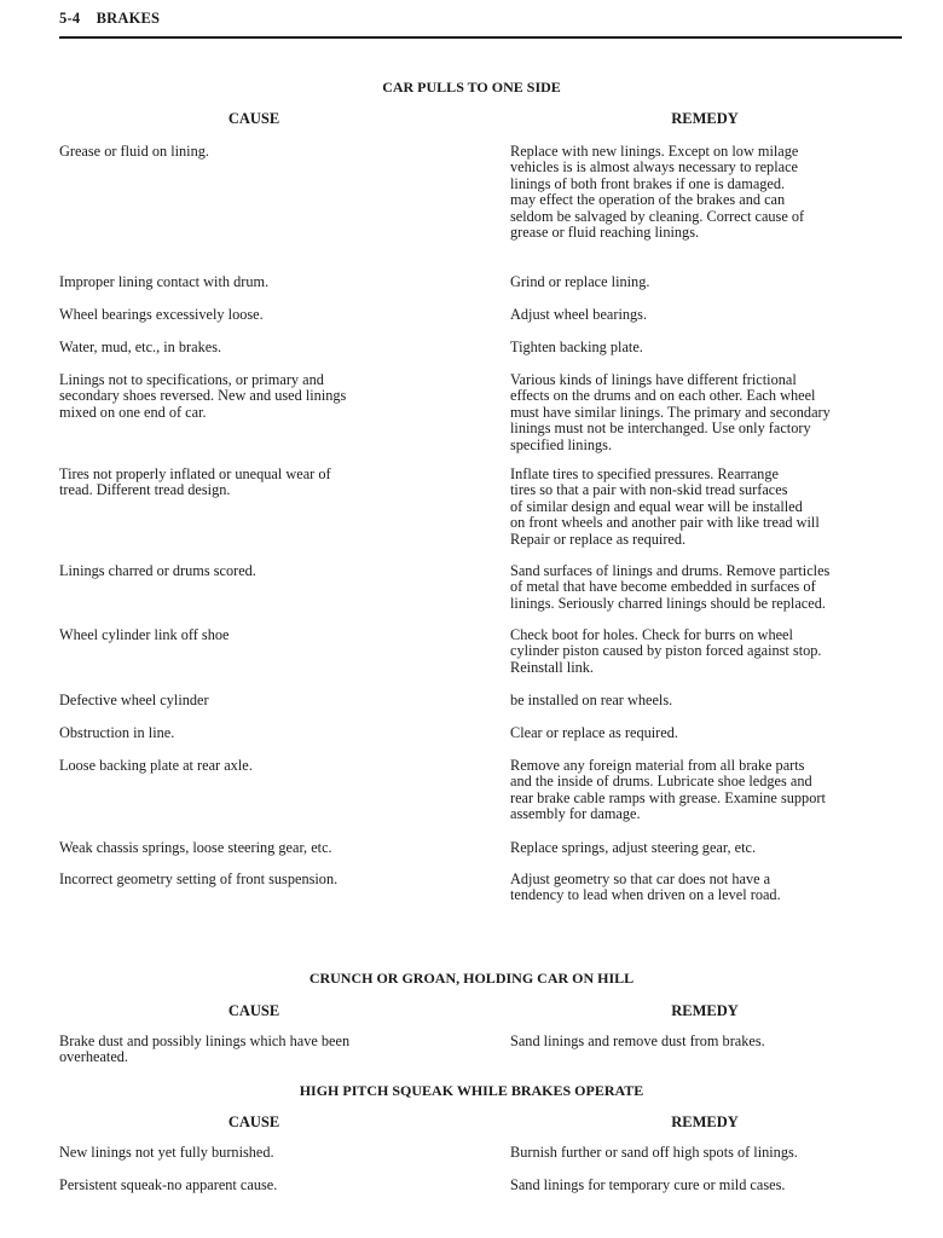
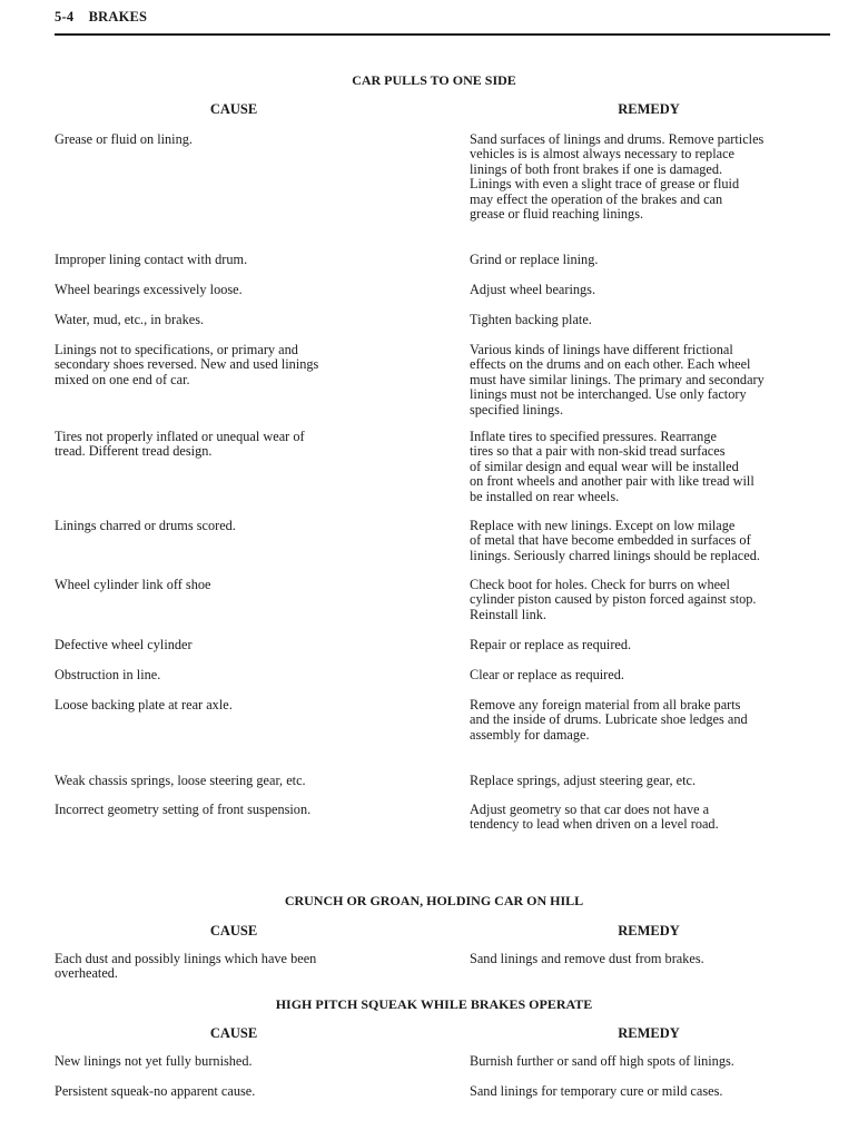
  5-4 BRAKES
  CAR PULLS TO ONE SIDE
  CAUSE
  REMEDY
  Grease or fluid on lining.
- Replace with new linings. Except on low milage
+ Sand surfaces of linings and drums. Remove particles
  vehicles is is almost always necessary to replace
  linings of both front brakes if one is damaged.
+ Linings with even a slight trace of grease or fluid
  may effect the operation of the brakes and can
- seldom be salvaged by cleaning. Correct cause of
  grease or fluid reaching linings.
  Improper lining contact with drum.
  Grind or replace lining.
  Wheel bearings excessively loose.
  Adjust wheel bearings.
  Water, mud, etc., in brakes.
  Tighten backing plate.
  Linings not to specifications, or primary and
  secondary shoes reversed. New and used linings
  mixed on one end of car.
  Various kinds of linings have different frictional
  effects on the drums and on each other. Each wheel
  must have similar linings. The primary and secondary
  linings must not be interchanged. Use only factory
  specified linings.
  Tires not properly inflated or unequal wear of
  tread. Different tread design.
  Inflate tires to specified pressures. Rearrange
  tires so that a pair with non-skid tread surfaces
  of similar design and equal wear will be installed
  on front wheels and another pair with like tread will
- Repair or replace as required.
+ be installed on rear wheels.
  Linings charred or drums scored.
- Sand surfaces of linings and drums. Remove particles
+ Replace with new linings. Except on low milage
  of metal that have become embedded in surfaces of
  linings. Seriously charred linings should be replaced.
  Wheel cylinder link off shoe
  Check boot for holes. Check for burrs on wheel
  cylinder piston caused by piston forced against stop.
  Reinstall link.
  Defective wheel cylinder
- be installed on rear wheels.
+ Repair or replace as required.
  Obstruction in line.
  Clear or replace as required.
  Loose backing plate at rear axle.
  Remove any foreign material from all brake parts
  and the inside of drums. Lubricate shoe ledges and
- rear brake cable ramps with grease. Examine support
  assembly for damage.
  Weak chassis springs, loose steering gear, etc.
  Replace springs, adjust steering gear, etc.
  Incorrect geometry setting of front suspension.
  Adjust geometry so that car does not have a
  tendency to lead when driven on a level road.
  CRUNCH OR GROAN, HOLDING CAR ON HILL
  CAUSE
  REMEDY
- Brake dust and possibly linings which have been
+ Each dust and possibly linings which have been
  overheated.
  Sand linings and remove dust from brakes.
  HIGH PITCH SQUEAK WHILE BRAKES OPERATE
  CAUSE
  REMEDY
  New linings not yet fully burnished.
  Burnish further or sand off high spots of linings.
  Persistent squeak-no apparent cause.
  Sand linings for temporary cure or mild cases.
